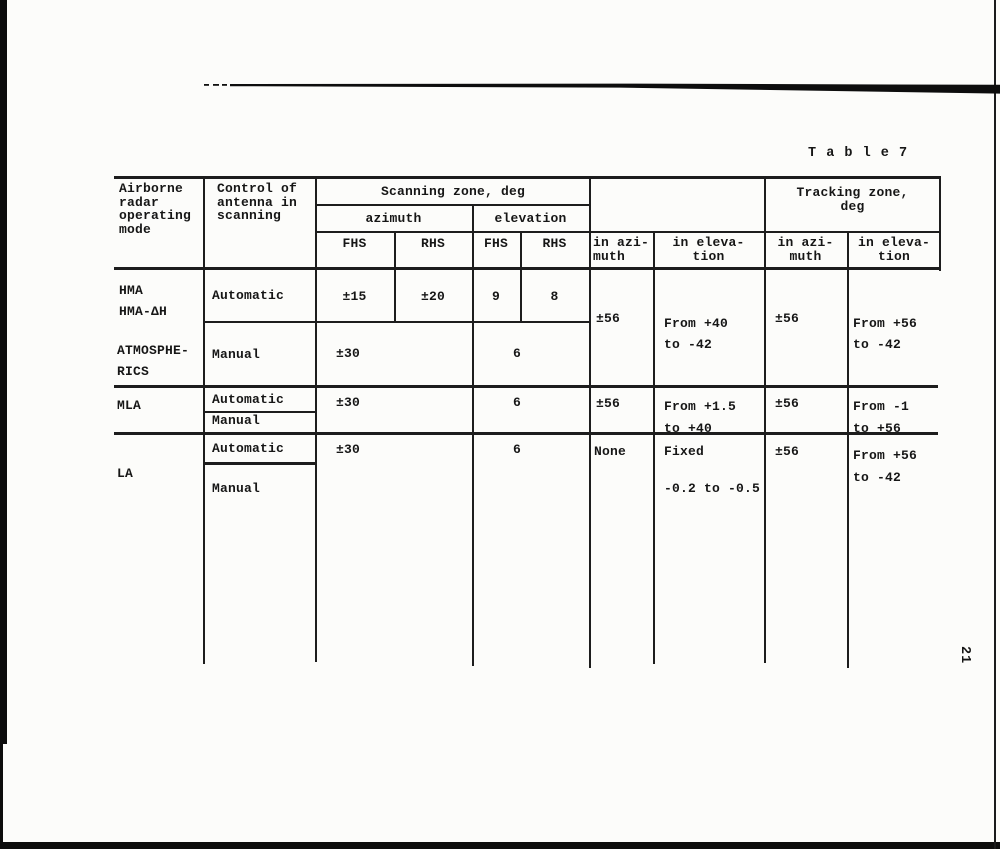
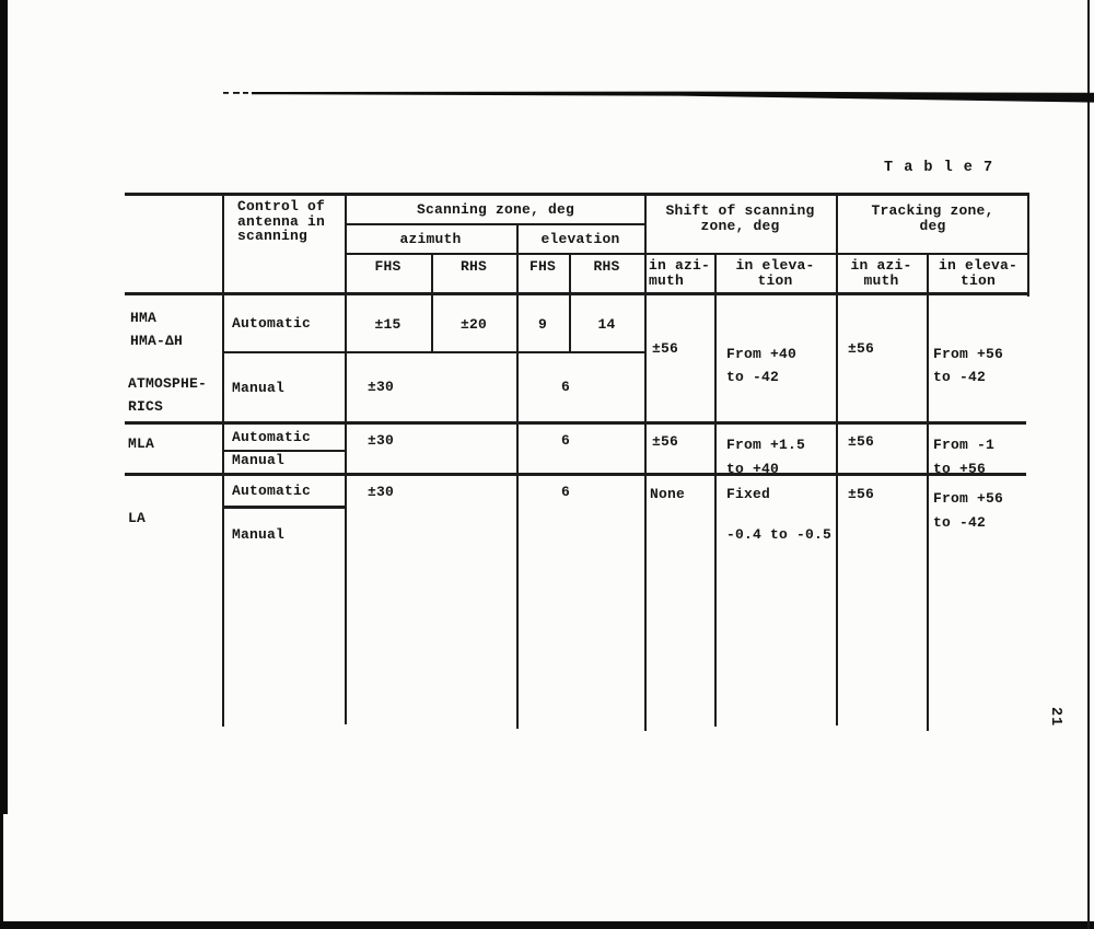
  T a b l e 7
- Airborne
- radar
- operating
- mode
  Control of
  antenna in
  scanning
  Scanning zone, deg
  azimuth
  elevation
  FHS
  RHS
  FHS
  RHS
+ Shift of scanning
+ zone, deg
  Tracking zone,
  deg
  in azi-
  muth
  in eleva-
  tion
  in azi-
  muth
  in eleva-
  tion
  HMA
  HMA-ΔH
  Automatic
  ±15
  ±20
  9
- 8
+ 14
  ATMOSPHE-
  RICS
  Manual
  ±30
  6
  ±56
  From +40
  to -42
  ±56
  From +56
  to -42
  MLA
  Automatic
  Manual
  ±30
  6
  ±56
  From +1.5
  to +40
  ±56
  From -1
  to +56
  LA
  Automatic
  Manual
  ±30
  6
  None
  Fixed
- -0.2 to -0.5
+ -0.4 to -0.5
  ±56
  From +56
  to -42
